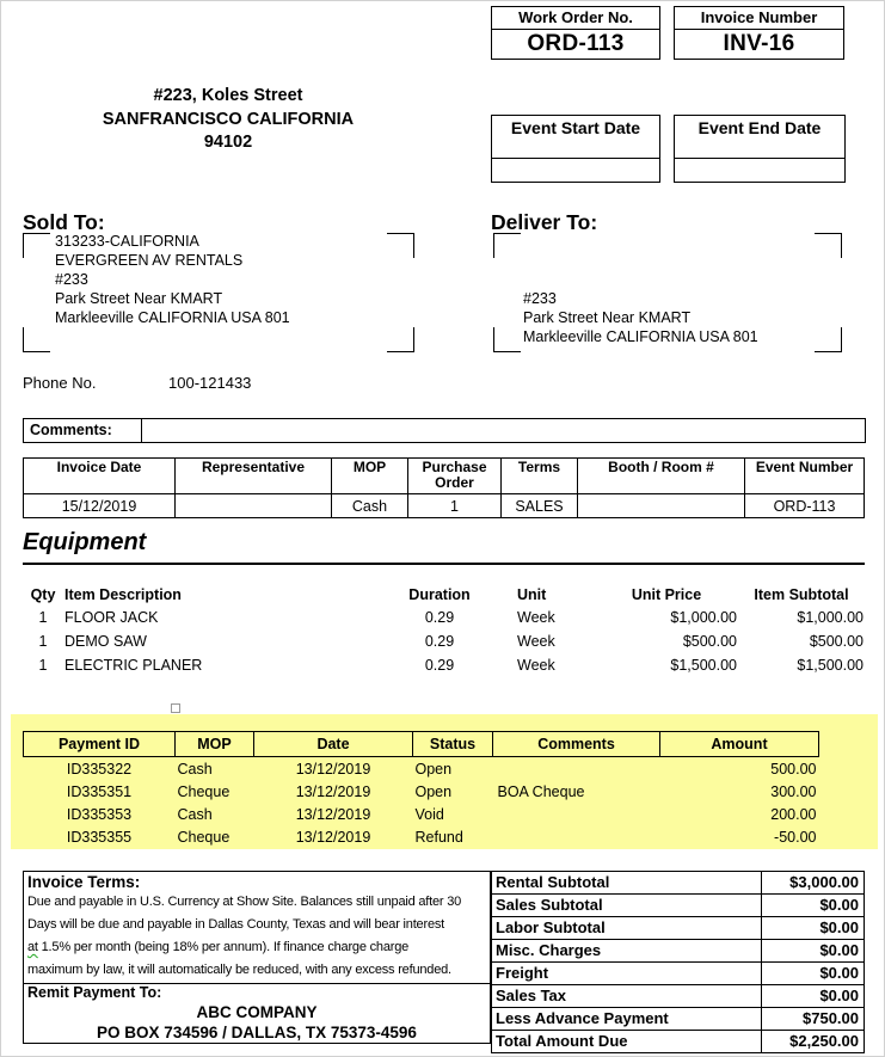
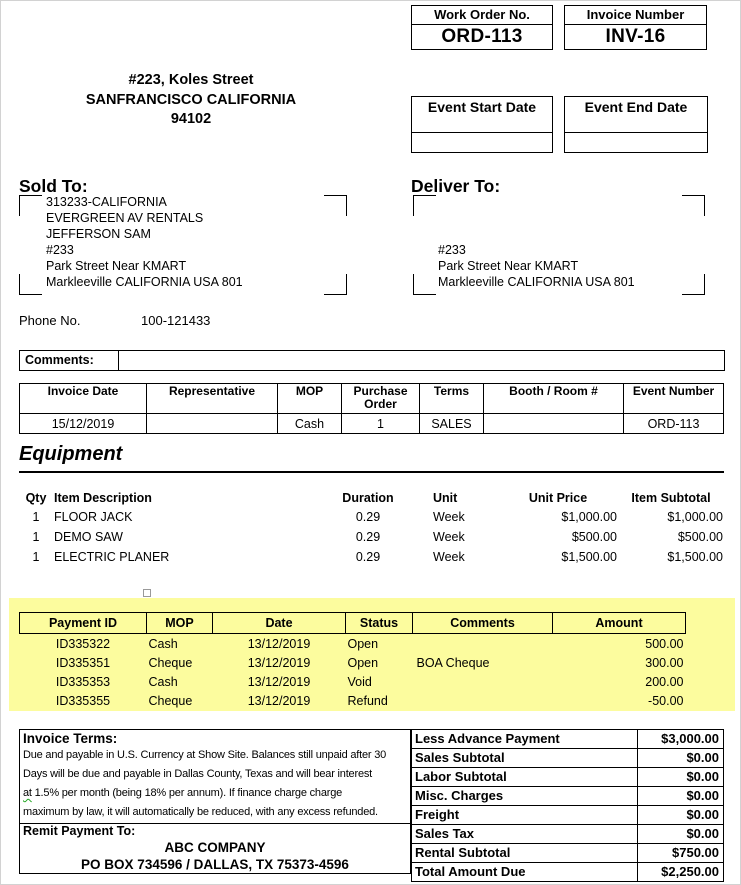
  Work Order No.
  ORD-113
  Invoice Number
  INV-16
  #223, Koles Street
  SANFRANCISCO CALIFORNIA
  94102
  Event Start Date
  Event End Date
  Sold To:
  313233-CALIFORNIA
  EVERGREEN AV RENTALS
+ JEFFERSON SAM
  #233
  Park Street Near KMART
  Markleeville CALIFORNIA USA 801
  Deliver To:
  #233
  Park Street Near KMART
  Markleeville CALIFORNIA USA 801
  Phone No.
  100-121433
  Comments:
  Invoice Date	Representative	MOP	Purchase Order	Terms	Booth / Room #	Event Number
  15/12/2019		Cash	1	SALES		ORD-113
  Equipment
  Qty	Item Description	Duration	Unit	Unit Price	Item Subtotal
  1	FLOOR JACK	0.29	Week	$1,000.00	$1,000.00
  1	DEMO SAW	0.29	Week	$500.00	$500.00
  1	ELECTRIC PLANER	0.29	Week	$1,500.00	$1,500.00
  Payment ID	MOP	Date	Status	Comments	Amount
  ID335322	Cash	13/12/2019	Open		500.00
  ID335351	Cheque	13/12/2019	Open	BOA Cheque	300.00
  ID335353	Cash	13/12/2019	Void		200.00
  ID335355	Cheque	13/12/2019	Refund		-50.00
  Invoice Terms:
  Due and payable in U.S. Currency at Show Site. Balances still unpaid after 30
  Days will be due and payable in Dallas County, Texas and will bear interest
  at 1.5% per month (being 18% per annum). If finance charge charge
  maximum by law, it will automatically be reduced, with any excess refunded.
  Remit Payment To:
  ABC COMPANY
  PO BOX 734596 / DALLAS, TX 75373-4596
- Rental Subtotal	$3,000.00
+ Less Advance Payment	$3,000.00
  Sales Subtotal	$0.00
  Labor Subtotal	$0.00
  Misc. Charges	$0.00
  Freight	$0.00
  Sales Tax	$0.00
- Less Advance Payment	$750.00
+ Rental Subtotal	$750.00
  Total Amount Due	$2,250.00
